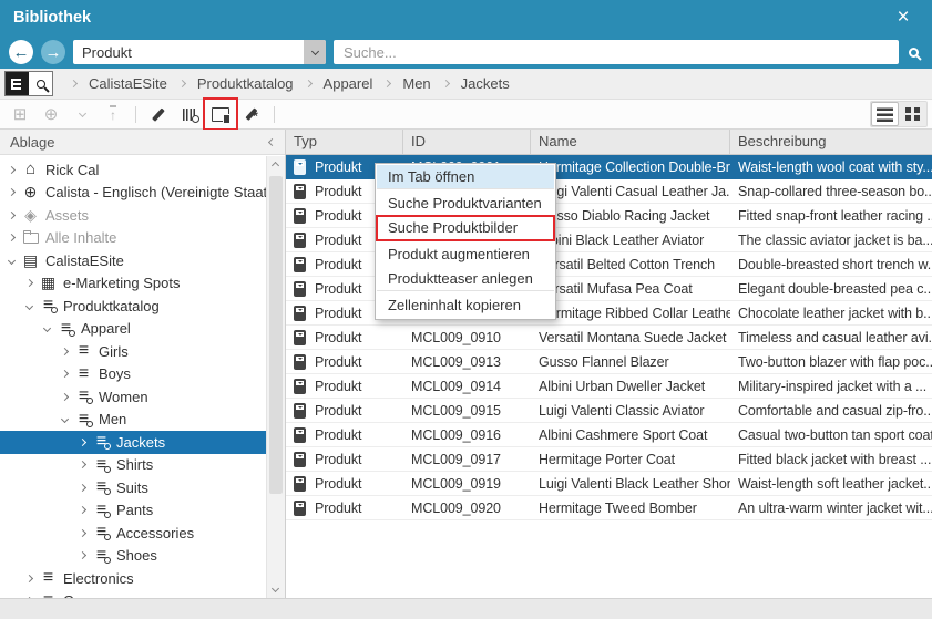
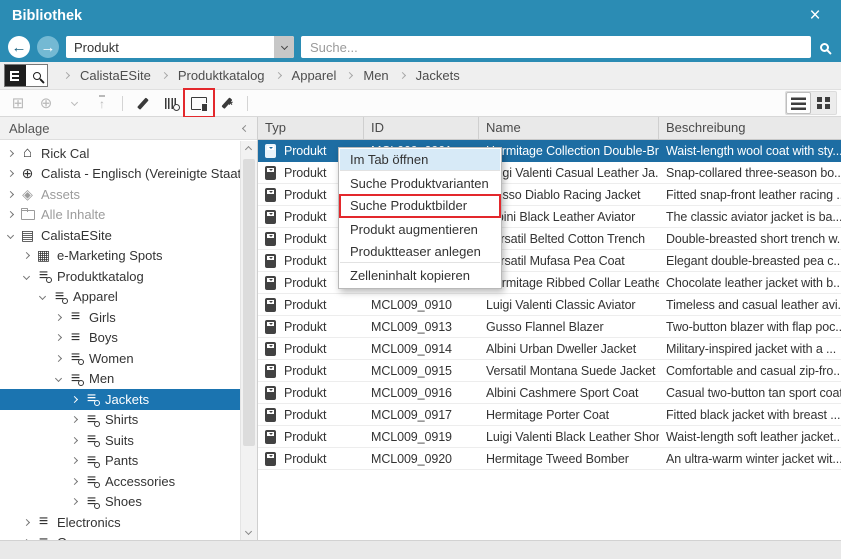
  Bibliothek
  Produkt
  Suche...
  CalistaESite
  Produktkatalog
  Apparel
  Men
  Jackets
  Ablage
  Rick Cal
  Calista - Englisch (Vereinigte Staa
  Assets
  Alle Inhalte
  CalistaESite
  e-Marketing Spots
  Produktkatalog
  Apparel
  Girls
  Boys
  Women
  Men
  Jackets
  Shirts
  Suits
  Pants
  Accessories
  Shoes
  Electronics
  Typ
  ID
  Name
  Beschreibung
  Produkt
  rmitage Collection Double-Br
  Waist-length wool coat with sty..
  Produkt
  gi Valenti Casual Leather Ja.
  Snap-collared three-season bo..
  Produkt
  sso Diablo Racing Jacket
  Fitted snap-front leather racing .
  Produkt
  ini Black Leather Aviator
  The classic aviator jacket is ba..
  Produkt
  rsatil Belted Cotton Trench
  Double-breasted short trench w.
  Produkt
  rsatil Mufasa Pea Coat
  Elegant double-breasted pea c..
  Produkt
  rmitage Ribbed Collar Leathe
  Chocolate leather jacket with b..
  Produkt
  MCL009_0910
- Versatil Montana Suede Jacket
+ Luigi Valenti Classic Aviator
  Timeless and casual leather avi.
  Produkt
  MCL009_0913
  Gusso Flannel Blazer
  Two-button blazer with flap poc..
  Produkt
  MCL009_0914
  Albini Urban Dweller Jacket
  Military-inspired jacket with a ...
  Produkt
  MCL009_0915
- Luigi Valenti Classic Aviator
+ Versatil Montana Suede Jacket
  Comfortable and casual zip-fro..
  Produkt
  MCL009_0916
  Albini Cashmere Sport Coat
  Casual two-button tan sport coa
  Produkt
  MCL009_0917
  Hermitage Porter Coat
  Fitted black jacket with breast ...
  Produkt
  MCL009_0919
  Luigi Valenti Black Leather Shor
  Waist-length soft leather jacket..
  Produkt
  MCL009_0920
  Hermitage Tweed Bomber
  An ultra-warm winter jacket wit..
  Im Tab öffnen
  Suche Produktvarianten
  Suche Produktbilder
  Produkt augmentieren
  Produktteaser anlegen
  Zelleninhalt kopieren
